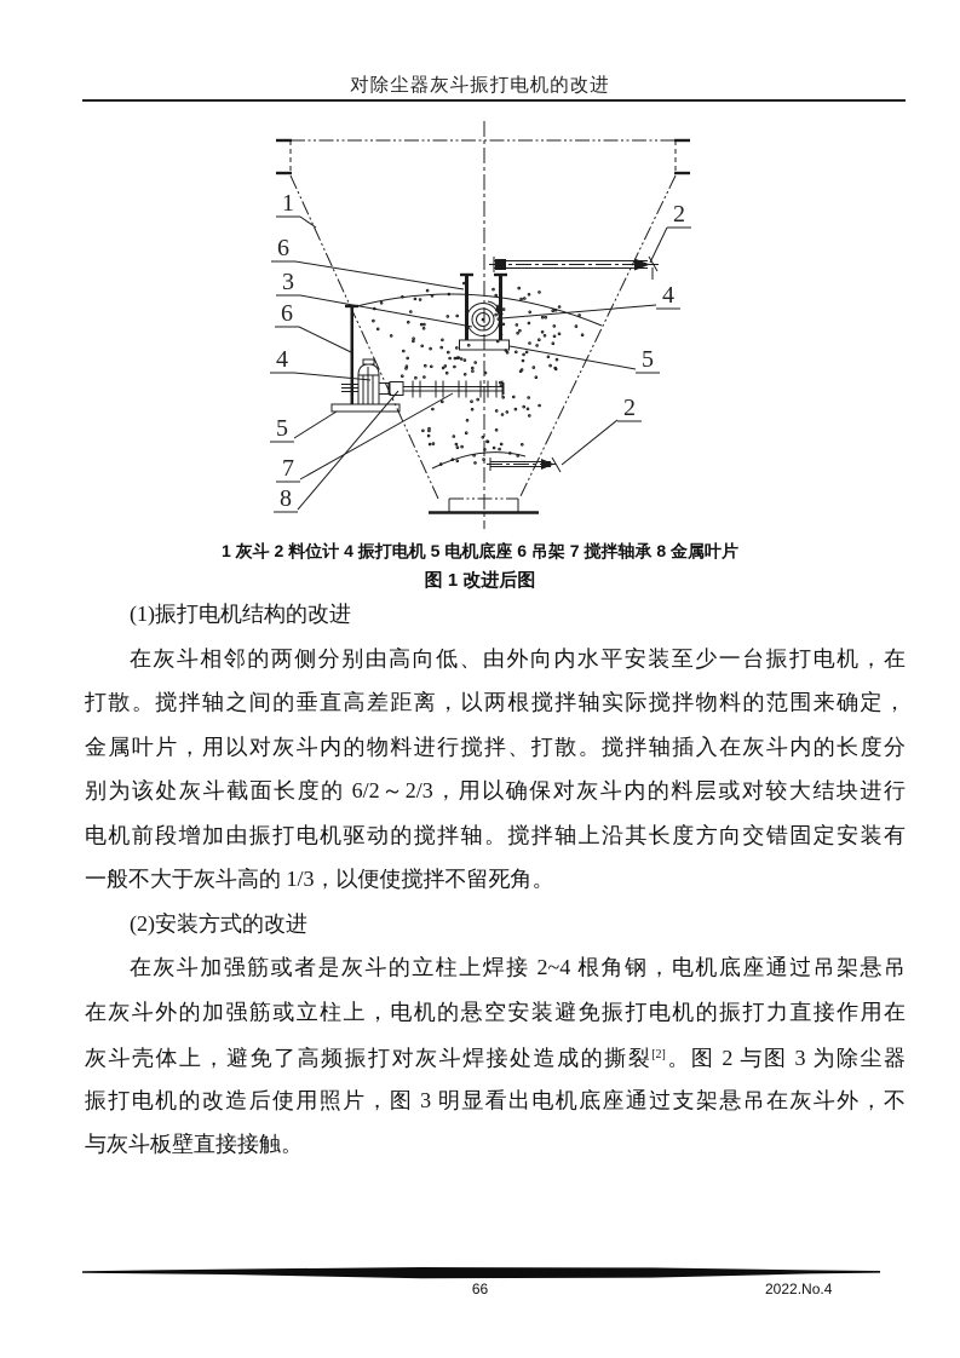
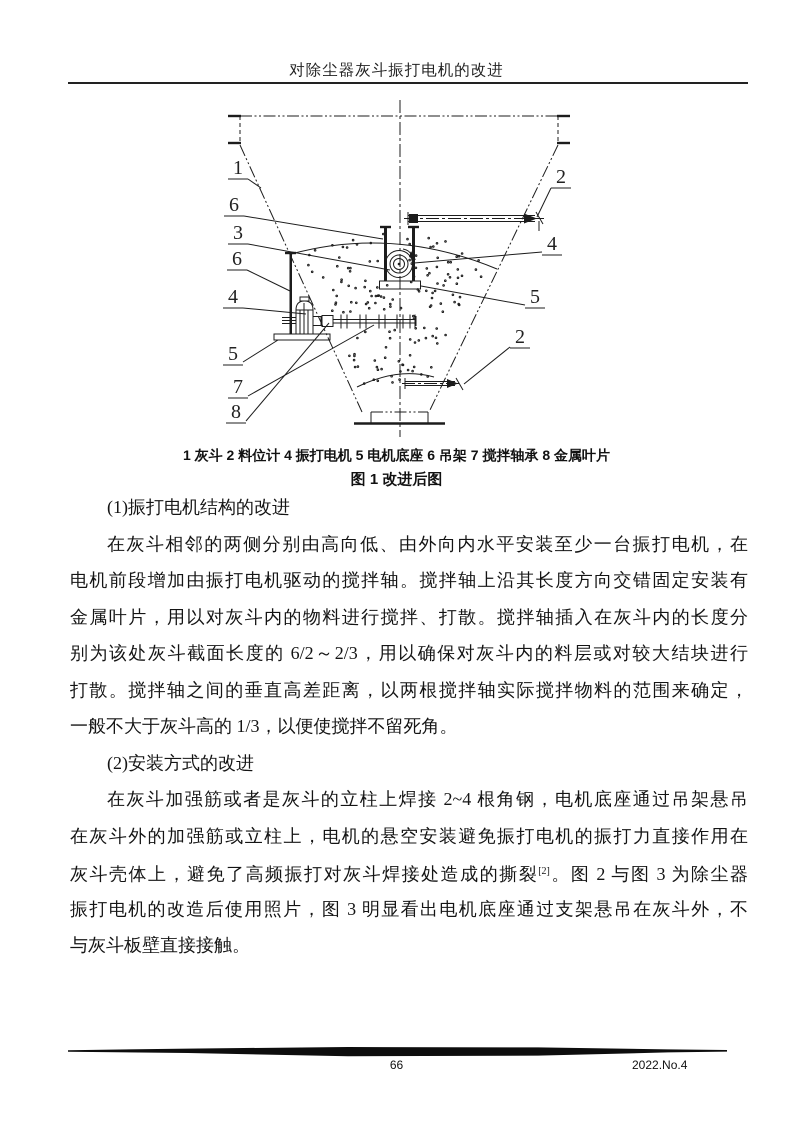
  对除尘器灰斗振打电机的改进
  1
  6
  3
  6
  4
  5
  7
  8
  2
  4
  5
  2
  1 灰斗 2 料位计 4 振打电机 5 电机底座 6 吊架 7 搅拌轴承 8 金属叶片
  图 1 改进后图
  (1)振打电机结构的改进
  在灰斗相邻的两侧分别由高向低、由外向内水平安装至少一台振打电机，在
- 打散。搅拌轴之间的垂直高差距离，以两根搅拌轴实际搅拌物料的范围来确定，
+ 电机前段增加由振打电机驱动的搅拌轴。搅拌轴上沿其长度方向交错固定安装有
  金属叶片，用以对灰斗内的物料进行搅拌、打散。搅拌轴插入在灰斗内的长度分
  别为该处灰斗截面长度的 6/2～2/3，用以确保对灰斗内的料层或对较大结块进行
- 电机前段增加由振打电机驱动的搅拌轴。搅拌轴上沿其长度方向交错固定安装有
+ 打散。搅拌轴之间的垂直高差距离，以两根搅拌轴实际搅拌物料的范围来确定，
  一般不大于灰斗高的 1/3，以便使搅拌不留死角。
  (2)安装方式的改进
  在灰斗加强筋或者是灰斗的立柱上焊接 2~4 根角钢，电机底座通过吊架悬吊
  在灰斗外的加强筋或立柱上，电机的悬空安装避免振打电机的振打力直接作用在
  灰斗壳体上，避免了高频振打对灰斗焊接处造成的撕裂[2]。图 2 与图 3 为除尘器
  振打电机的改造后使用照片，图 3 明显看出电机底座通过支架悬吊在灰斗外，不
  与灰斗板壁直接接触。
  66
  2022.No.4
